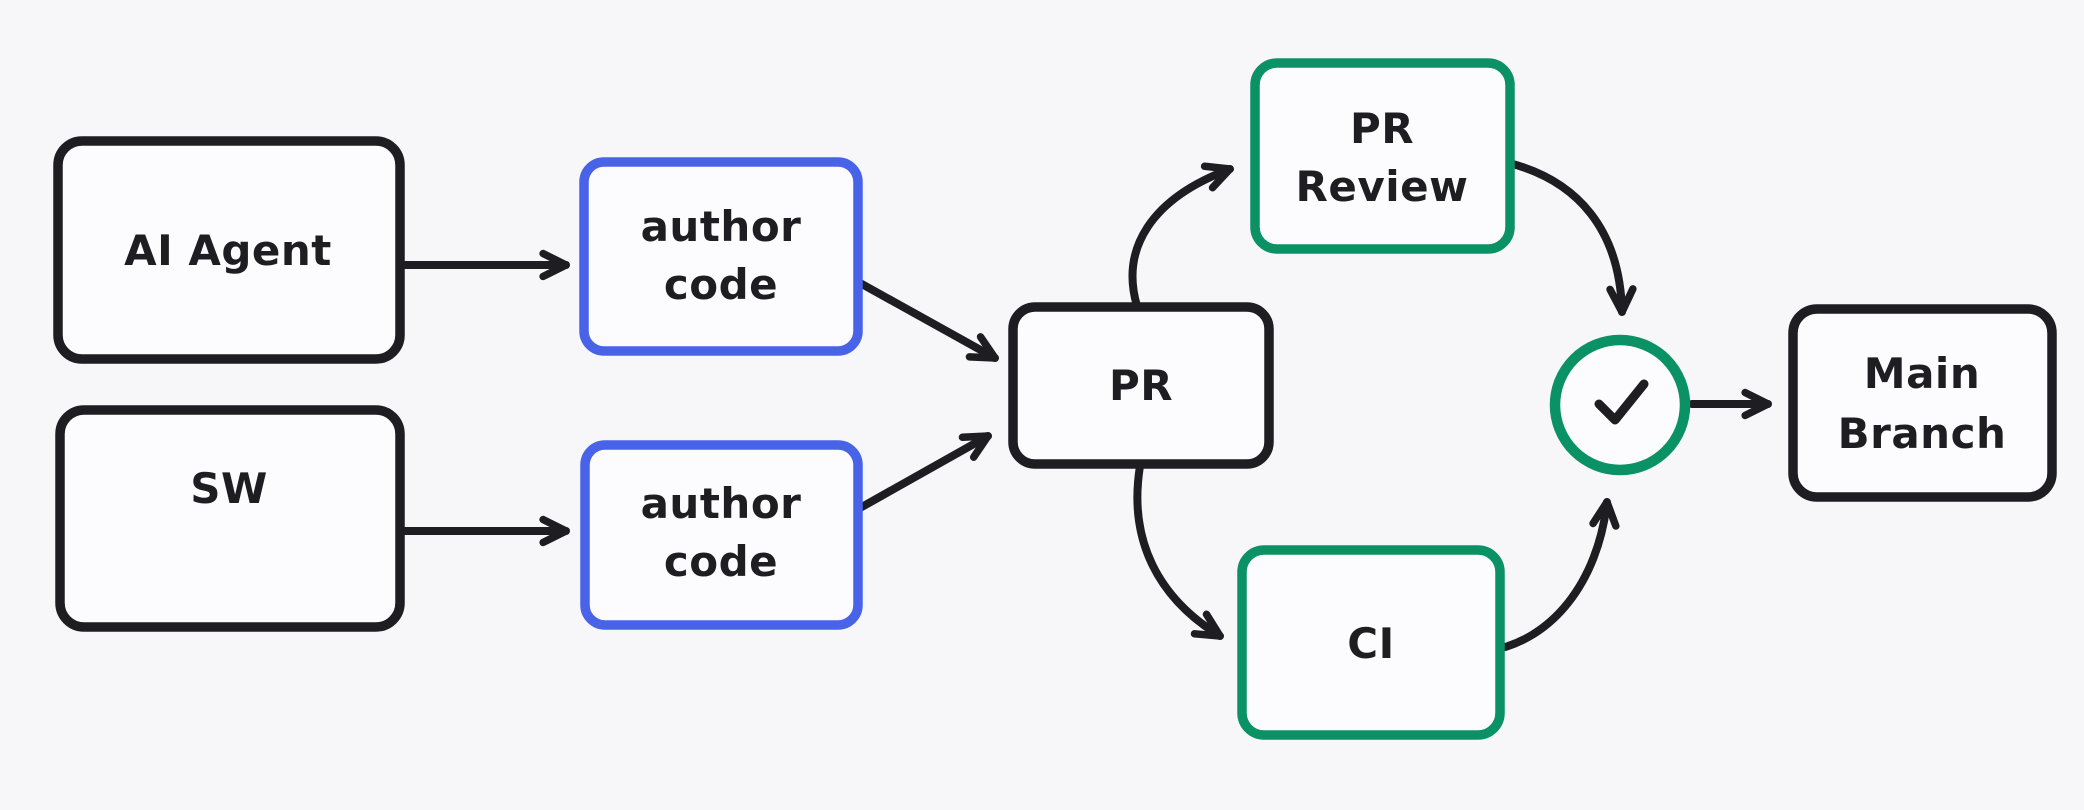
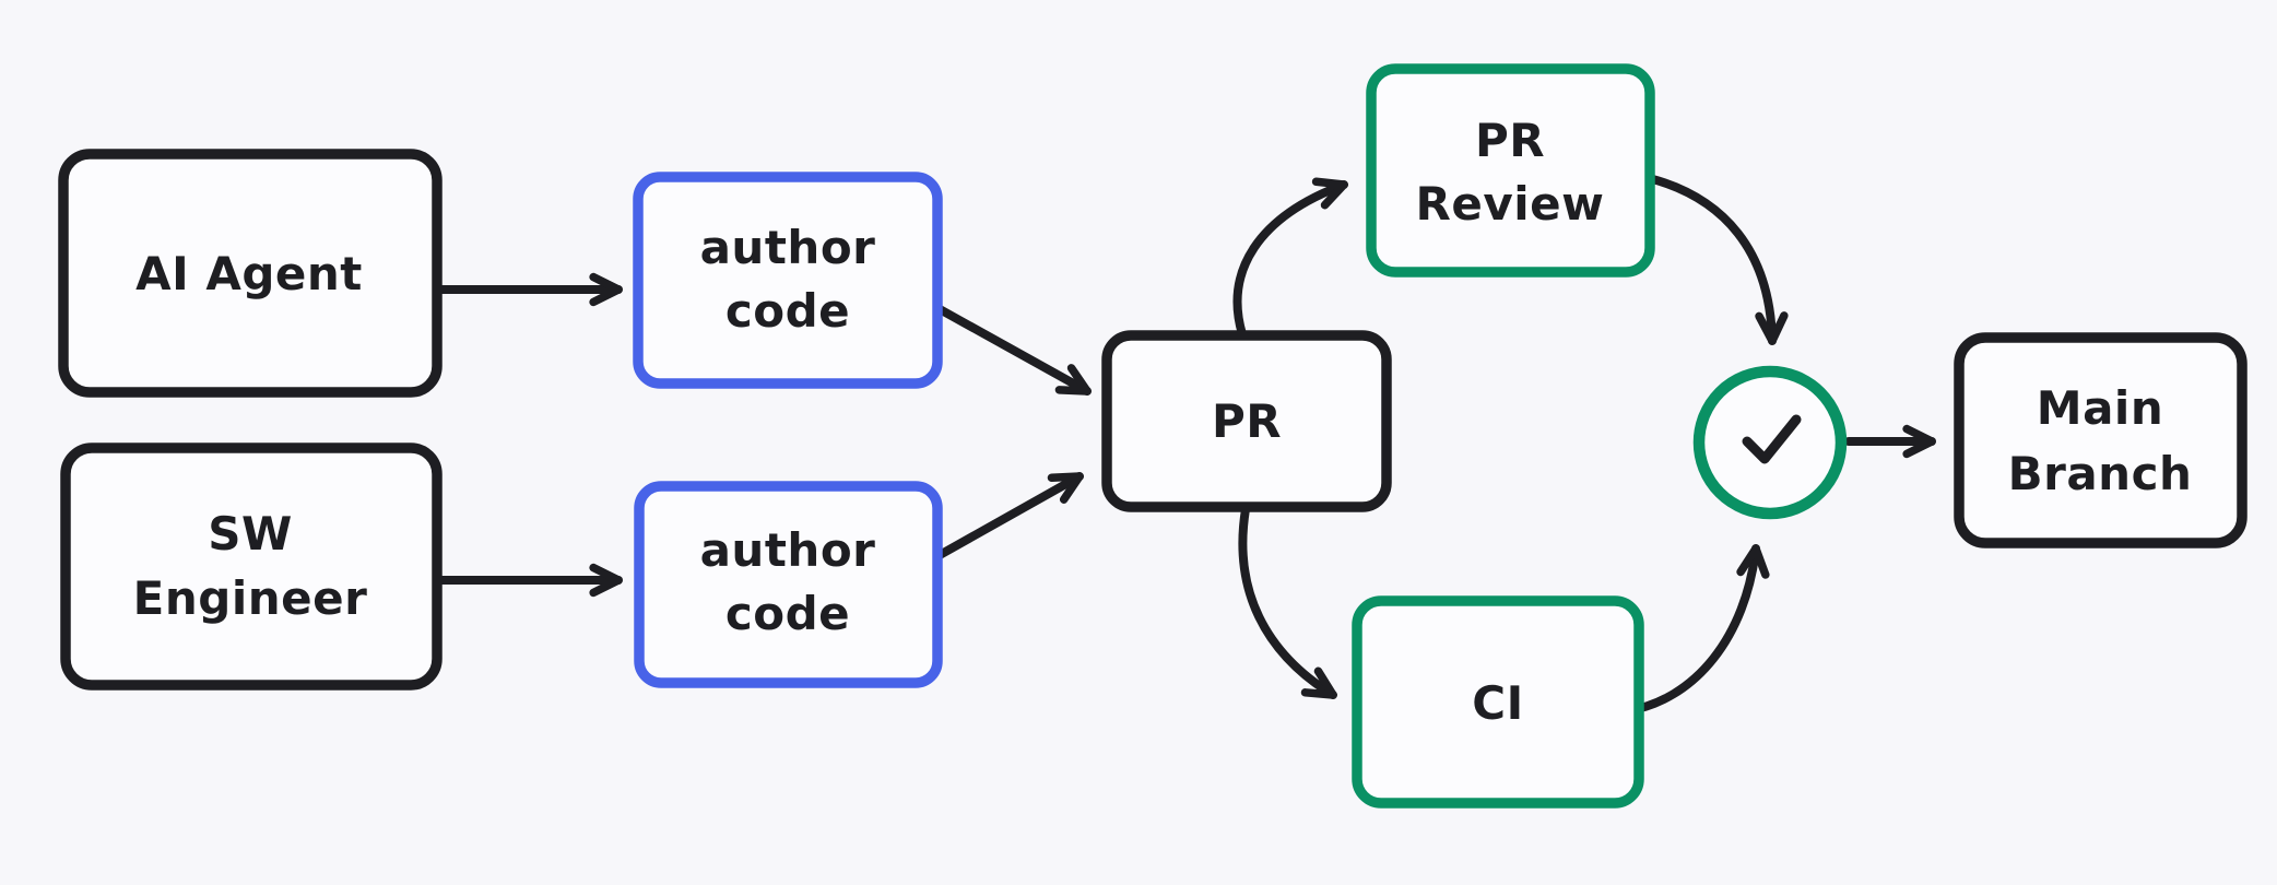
  AI Agent
  SW
+ Engineer
  author
  code
  author
  code
  PR
  PR
  Review
  CI
  Main
  Branch
